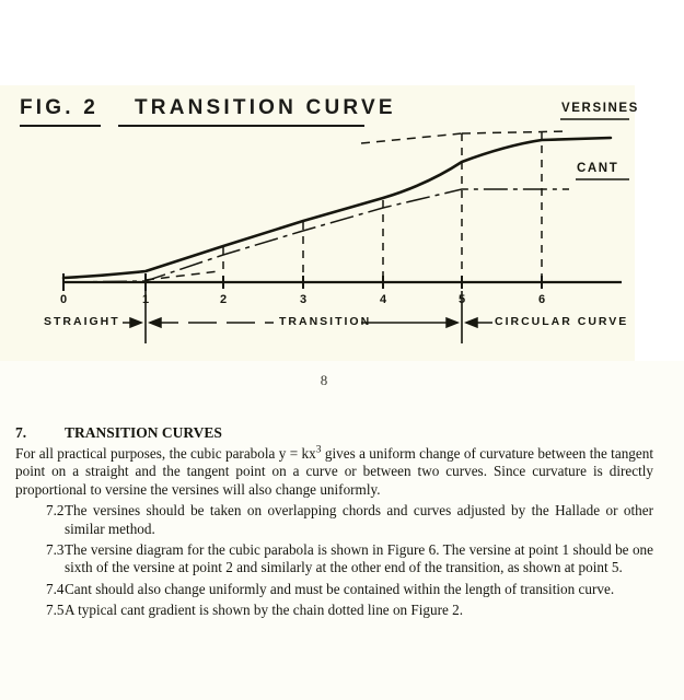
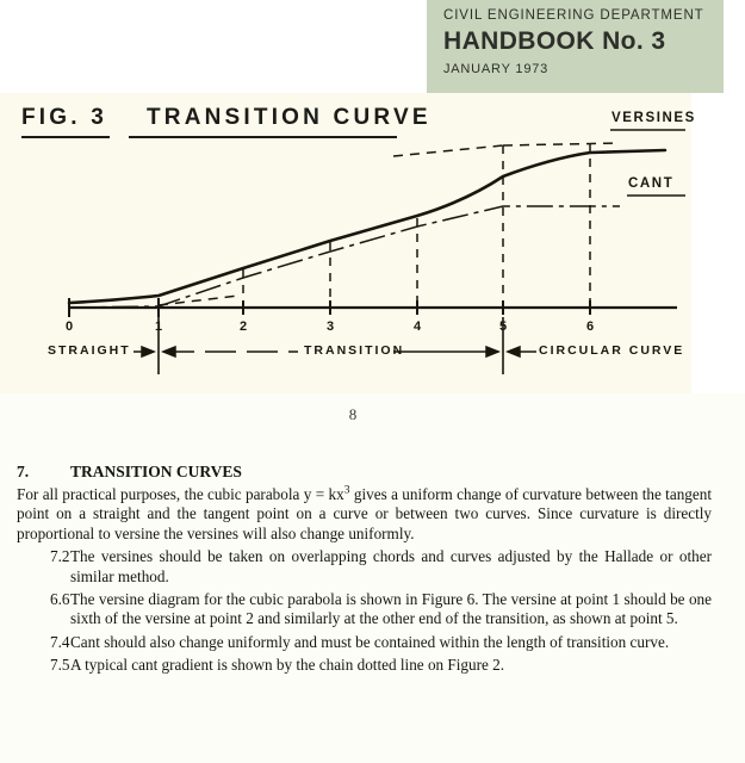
+ CIVIL ENGINEERING DEPARTMENT
+ HANDBOOK No. 3
+ JANUARY 1973
- FIG. 2 TRANSITION CURVE
+ FIG. 3 TRANSITION CURVE
  VERSINES
  CANT
  0
  1
  2
  3
  4
  5
  6
  STRAIGHT
  TRANSITION
  CIRCULAR CURVE
  8
  7.
  TRANSITION CURVES
  For all practical purposes, the cubic parabola y = kx3 gives a uniform change of curvature between the tangent point on a straight and the tangent point on a curve or between two curves. Since curvature is directly proportional to versine the versines will also change uniformly.
  7.2
  The versines should be taken on overlapping chords and curves adjusted by the Hallade or other similar method.
- 7.3
+ 6.6
  The versine diagram for the cubic parabola is shown in Figure 6. The versine at point 1 should be one sixth of the versine at point 2 and similarly at the other end of the transition, as shown at point 5.
  7.4
  Cant should also change uniformly and must be contained within the length of transition curve.
  7.5
  A typical cant gradient is shown by the chain dotted line on Figure 2.
